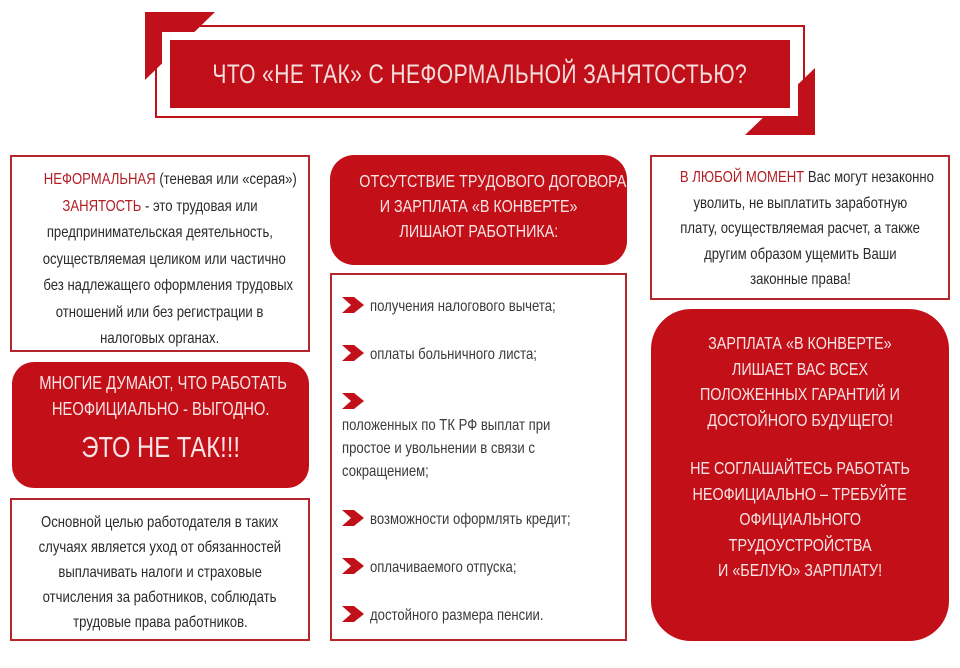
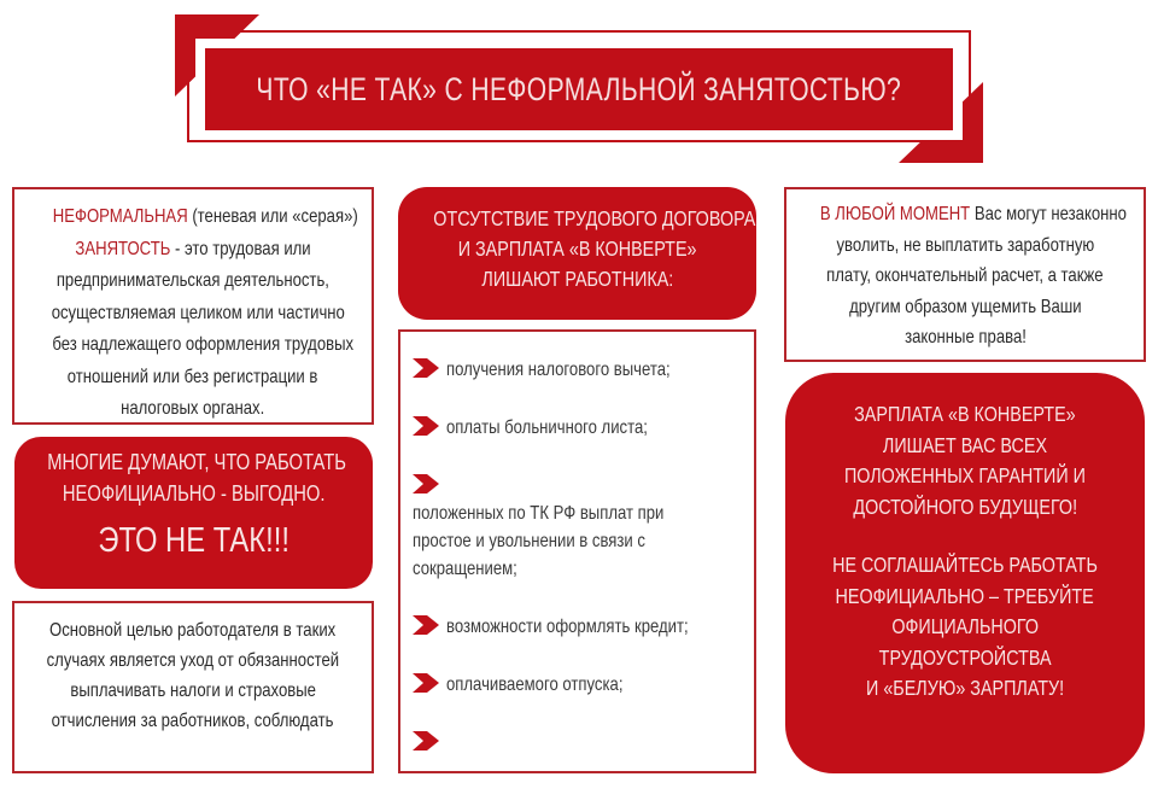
  ЧТО «НЕ ТАК» С НЕФОРМАЛЬНОЙ ЗАНЯТОСТЬЮ?
  НЕФОРМАЛЬНАЯ (теневая или «серая»)
  ЗАНЯТОСТЬ - это трудовая или
  предпринимательская деятельность,
  осуществляемая целиком или частично
  без надлежащего оформления трудовых
  отношений или без регистрации в
  налоговых органах.
  МНОГИЕ ДУМАЮТ, ЧТО РАБОТАТЬ
  НЕОФИЦИАЛЬНО - ВЫГОДНО.
  ЭТО НЕ ТАК!!!
  Основной целью работодателя в таких
  случаях является уход от обязанностей
  выплачивать налоги и страховые
  отчисления за работников, соблюдать
- трудовые права работников.
  ОТСУТСТВИЕ ТРУДОВОГО ДОГОВОРА
  И ЗАРПЛАТА «В КОНВЕРТЕ»
  ЛИШАЮТ РАБОТНИКА:
  получения налогового вычета;
  оплаты больничного листа;
  положенных по ТК РФ выплат при
  простое и увольнении в связи с
  сокращением;
  возможности оформлять кредит;
  оплачиваемого отпуска;
- достойного размера пенсии.
  В ЛЮБОЙ МОМЕНТ Вас могут незаконно
  уволить, не выплатить заработную
- плату, осуществляемая расчет, а также
+ плату, окончательный расчет, а также
  другим образом ущемить Ваши
  законные права!
  ЗАРПЛАТА «В КОНВЕРТЕ»
  ЛИШАЕТ ВАС ВСЕХ
  ПОЛОЖЕННЫХ ГАРАНТИЙ И
  ДОСТОЙНОГО БУДУЩЕГО!
  НЕ СОГЛАШАЙТЕСЬ РАБОТАТЬ
  НЕОФИЦИАЛЬНО – ТРЕБУЙТЕ
  ОФИЦИАЛЬНОГО
  ТРУДОУСТРОЙСТВА
  И «БЕЛУЮ» ЗАРПЛАТУ!
